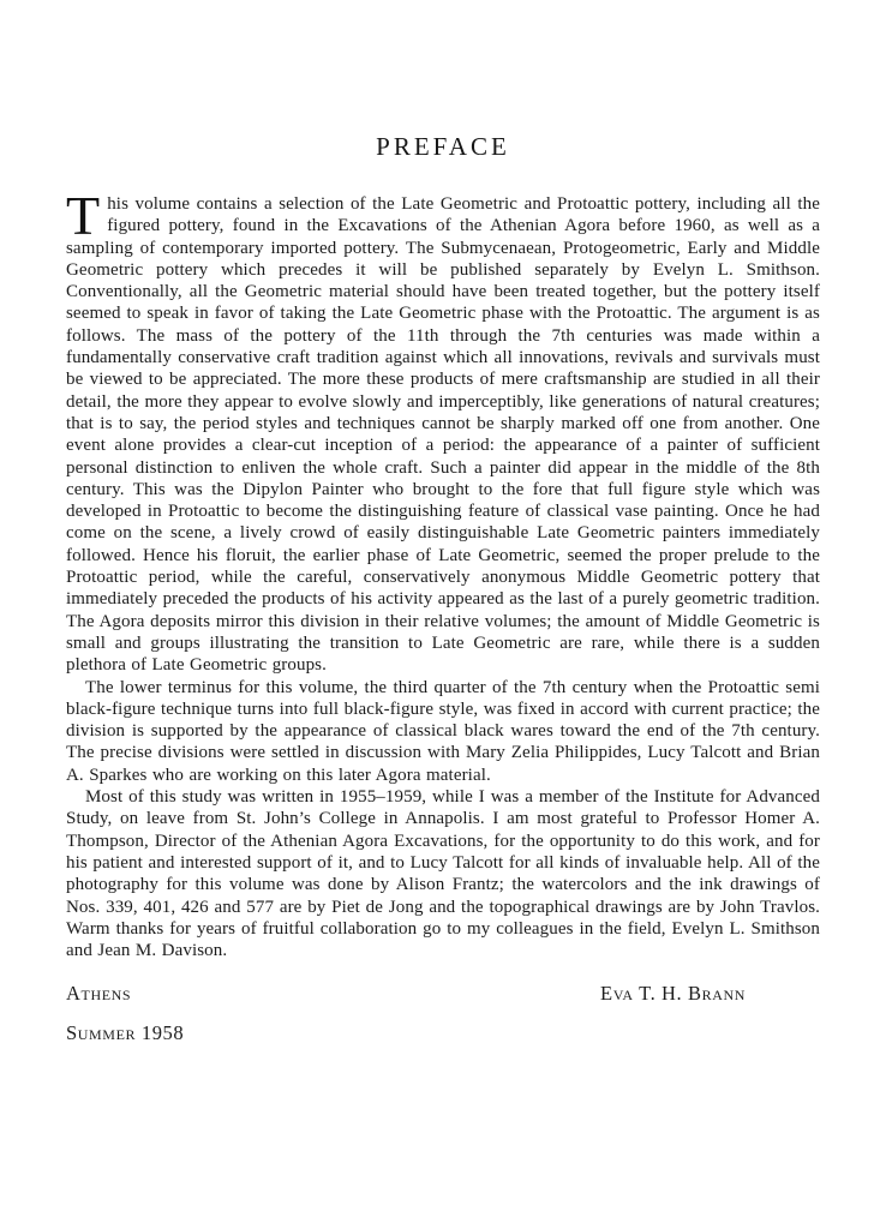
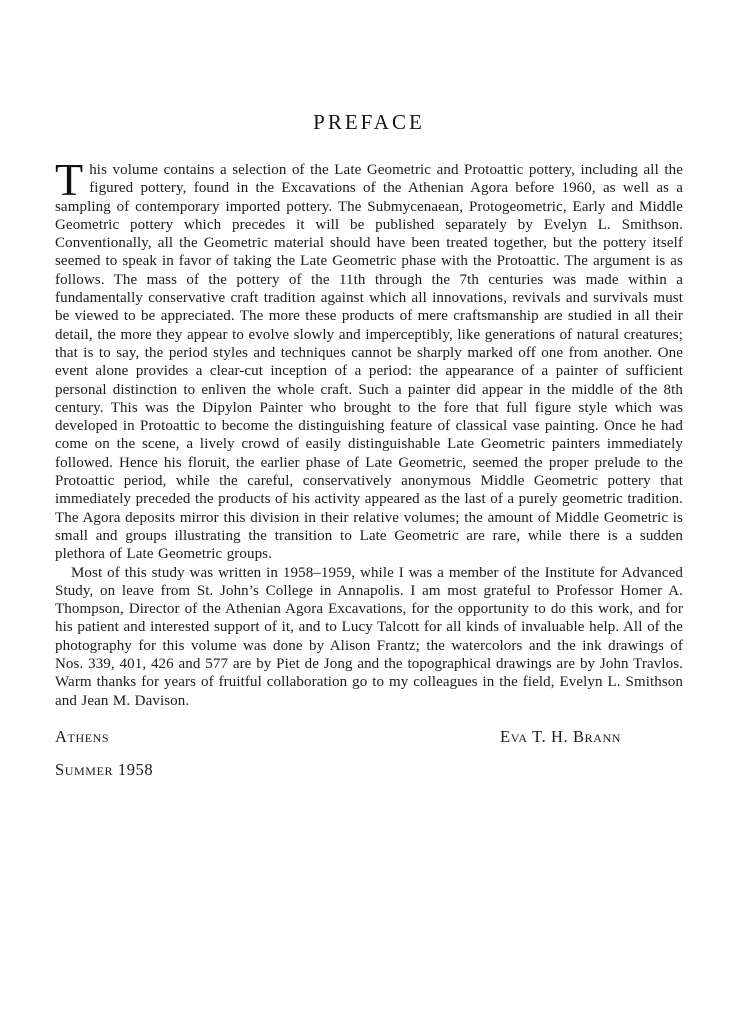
  PREFACE
  T
  his volume contains a selection of the Late Geometric and Protoattic pottery, including all the figured pottery, found in the Excavations of the Athenian Agora before 1960, as well as a sampling of contemporary imported pottery. The Submycenaean, Protogeometric, Early and Middle Geometric pottery which precedes it will be published separately by Evelyn L. Smithson. Conventionally, all the Geometric material should have been treated together, but the pottery itself seemed to speak in favor of taking the Late Geometric phase with the Protoattic. The argument is as follows. The mass of the pottery of the 11th through the 7th centuries was made within a fundamentally conservative craft tradition against which all innovations, revivals and survivals must be viewed to be appreciated. The more these products of mere craftsmanship are studied in all their detail, the more they appear to evolve slowly and imperceptibly, like generations of natural creatures; that is to say, the period styles and techniques cannot be sharply marked off one from another. One event alone provides a clear-cut inception of a period: the appearance of a painter of sufficient personal distinction to enliven the whole craft. Such a painter did appear in the middle of the 8th century. This was the Dipylon Painter who brought to the fore that full figure style which was developed in Protoattic to become the distinguishing feature of classical vase painting. Once he had come on the scene, a lively crowd of easily distinguishable Late Geometric painters immediately followed. Hence his floruit, the earlier phase of Late Geometric, seemed the proper prelude to the Protoattic period, while the careful, conservatively anonymous Middle Geometric pottery that immediately preceded the products of his activity appeared as the last of a purely geometric tradition. The Agora deposits mirror this division in their relative volumes; the amount of Middle Geometric is small and groups illustrating the transition to Late Geometric are rare, while there is a sudden plethora of Late Geometric groups.
- The lower terminus for this volume, the third quarter of the 7th century when the Protoattic semi black-figure technique turns into full black-figure style, was fixed in accord with current practice; the division is supported by the appearance of classical black wares toward the end of the 7th century. The precise divisions were settled in discussion with Mary Zelia Philippides, Lucy Talcott and Brian A. Sparkes who are working on this later Agora material.
- Most of this study was written in 1955–1959, while I was a member of the Institute for Advanced Study, on leave from St. John’s College in Annapolis. I am most grateful to Professor Homer A. Thompson, Director of the Athenian Agora Excavations, for the opportunity to do this work, and for his patient and interested support of it, and to Lucy Talcott for all kinds of invaluable help. All of the photography for this volume was done by Alison Frantz; the watercolors and the ink drawings of Nos. 339, 401, 426 and 577 are by Piet de Jong and the topographical drawings are by John Travlos. Warm thanks for years of fruitful collaboration go to my colleagues in the field, Evelyn L. Smithson and Jean M. Davison.
+ Most of this study was written in 1958–1959, while I was a member of the Institute for Advanced Study, on leave from St. John’s College in Annapolis. I am most grateful to Professor Homer A. Thompson, Director of the Athenian Agora Excavations, for the opportunity to do this work, and for his patient and interested support of it, and to Lucy Talcott for all kinds of invaluable help. All of the photography for this volume was done by Alison Frantz; the watercolors and the ink drawings of Nos. 339, 401, 426 and 577 are by Piet de Jong and the topographical drawings are by John Travlos. Warm thanks for years of fruitful collaboration go to my colleagues in the field, Evelyn L. Smithson and Jean M. Davison.
  Athens
  Eva T. H. Brann
  Summer 1958
